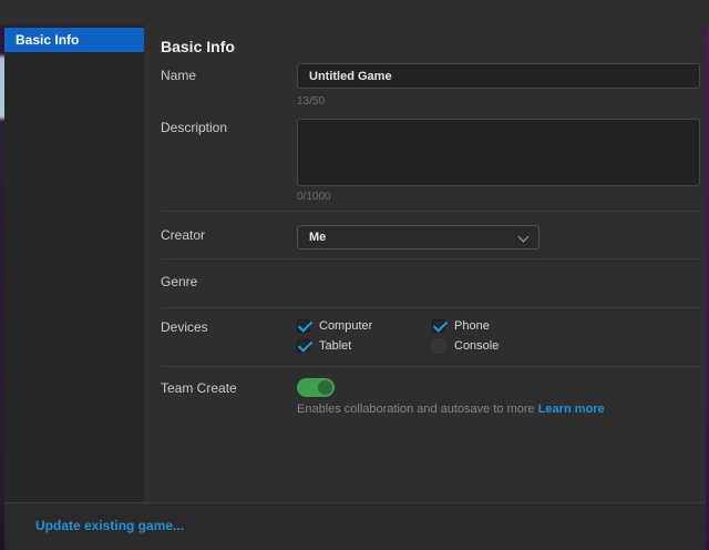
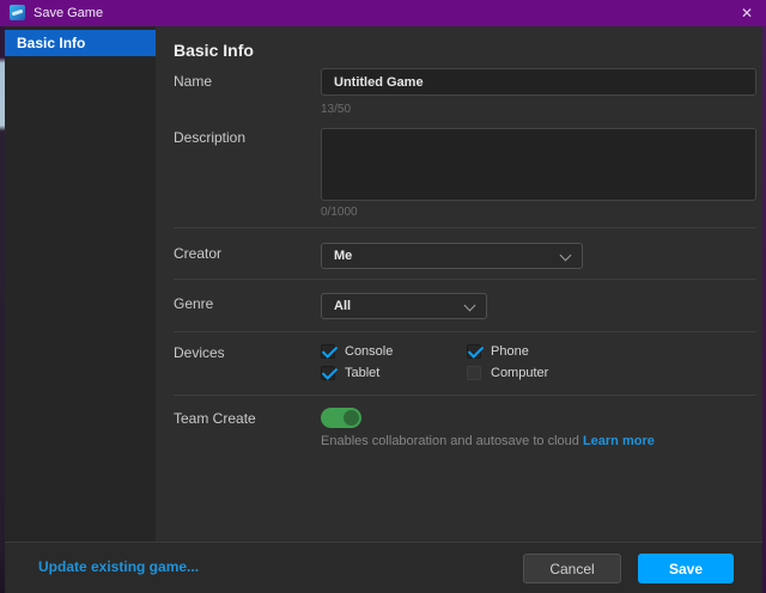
+ Save Game
+ ✕
  Basic Info
  Basic Info
  Name
  Untitled Game
  13/50
  Description
  0/1000
  Creator
  Me
  Genre
+ All
  Devices
- Computer
+ Console
  Phone
  Tablet
- Console
+ Computer
  Team Create
- Enables collaboration and autosave to more Learn more
+ Enables collaboration and autosave to cloud Learn more
  Update existing game...
+ Cancel
+ Save
